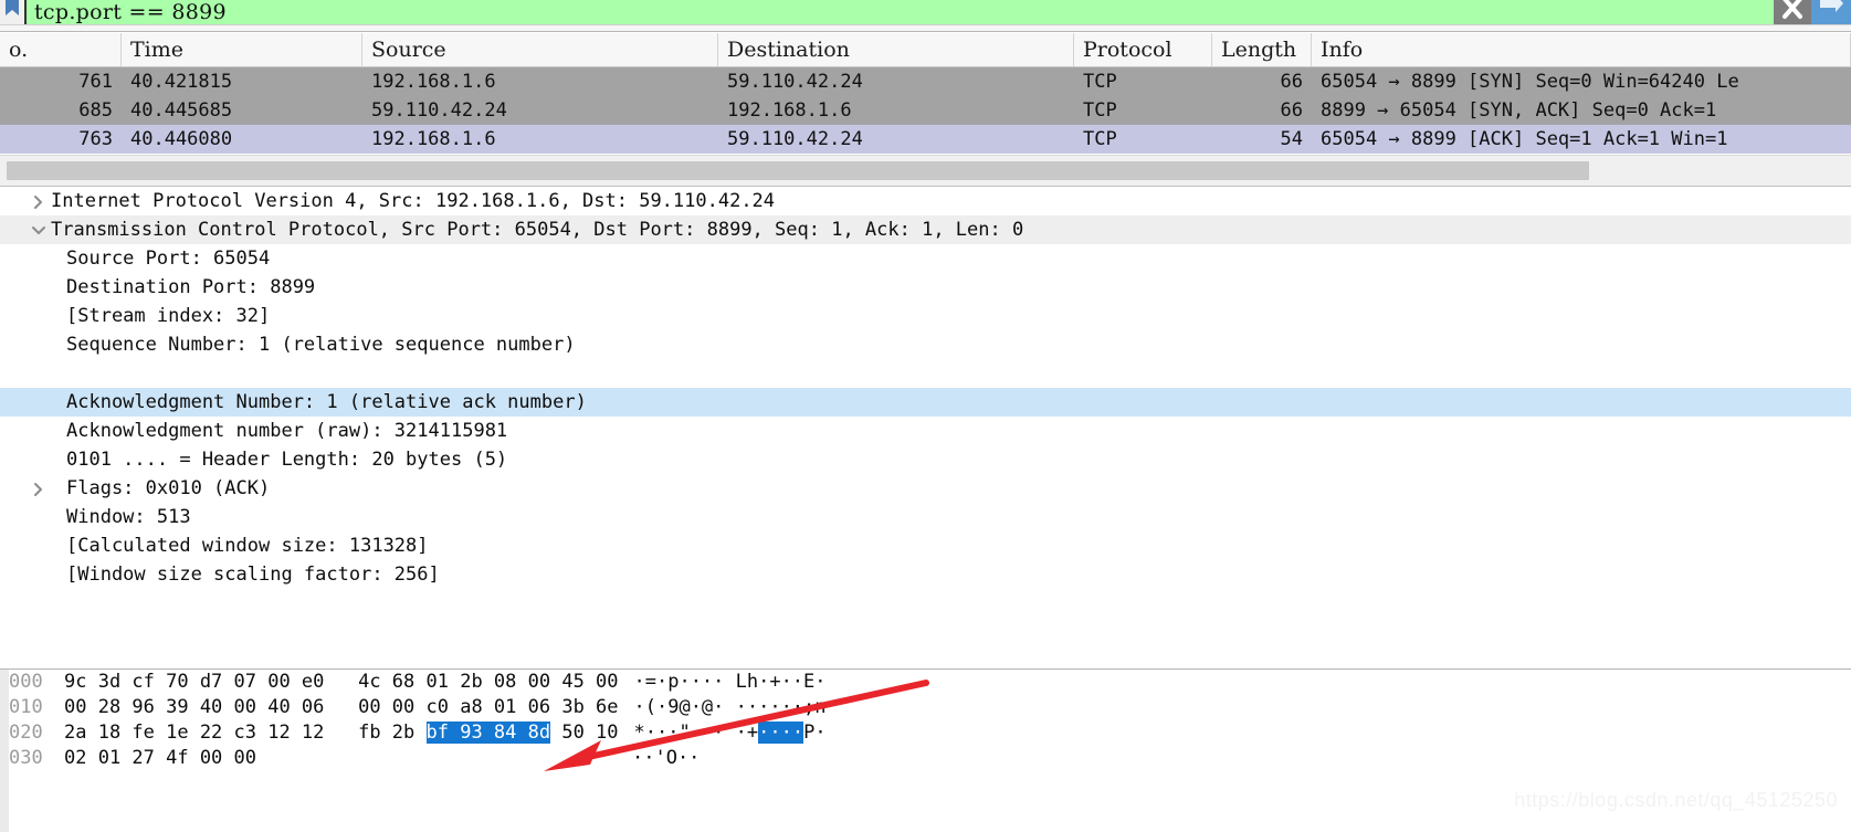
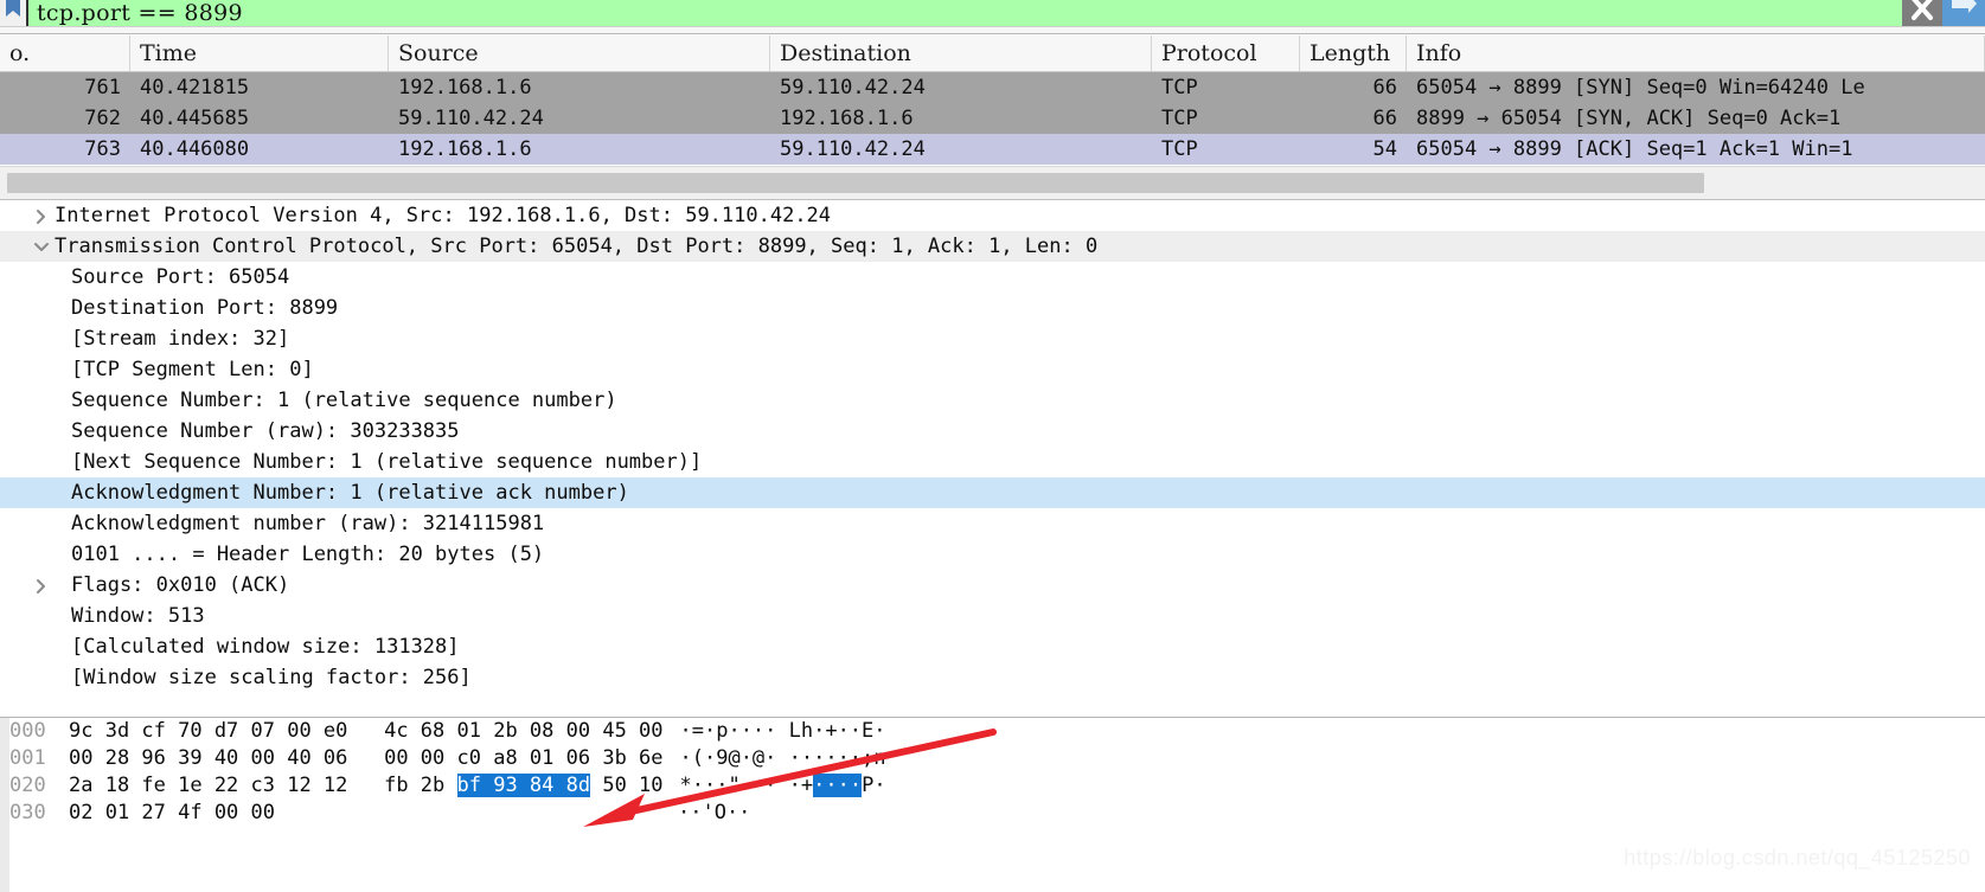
  tcp.port == 8899
  o.
  Time
  Source
  Destination
  Protocol
  Length
  Info
  761
  40.421815
  192.168.1.6
  59.110.42.24
  TCP
  66
  65054 → 8899 [SYN] Seq=0 Win=64240 Le
- 685
+ 762
  40.445685
  59.110.42.24
  192.168.1.6
  TCP
  66
  8899 → 65054 [SYN, ACK] Seq=0 Ack=1
  763
  40.446080
  192.168.1.6
  59.110.42.24
  TCP
  54
  65054 → 8899 [ACK] Seq=1 Ack=1 Win=1
  Internet Protocol Version 4, Src: 192.168.1.6, Dst: 59.110.42.24
  Transmission Control Protocol, Src Port: 65054, Dst Port: 8899, Seq: 1, Ack: 1, Len: 0
  Source Port: 65054
  Destination Port: 8899
  [Stream index: 32]
+ [TCP Segment Len: 0]
  Sequence Number: 1 (relative sequence number)
+ Sequence Number (raw): 303233835
+ [Next Sequence Number: 1 (relative sequence number)]
  Acknowledgment Number: 1 (relative ack number)
  Acknowledgment number (raw): 3214115981
  0101 .... = Header Length: 20 bytes (5)
  Flags: 0x010 (ACK)
  Window: 513
  [Calculated window size: 131328]
  [Window size scaling factor: 256]
  000
  9c 3d cf 70 d7 07 00 e0 4c 68 01 2b 08 00 45 00
  ·=·p···· Lh·+··E·
- 010
+ 001
  00 28 96 39 40 00 40 06 00 00 c0 a8 01 06 3b 6e
  ·(·9@·@· ······
  020
  2a 18 fe 1e 22 c3 12 12 fb 2b bf 93 84 8d 50 10
  *···· ·+····P·
  030
  02 01 27 4f 00 00
  ··'O··
